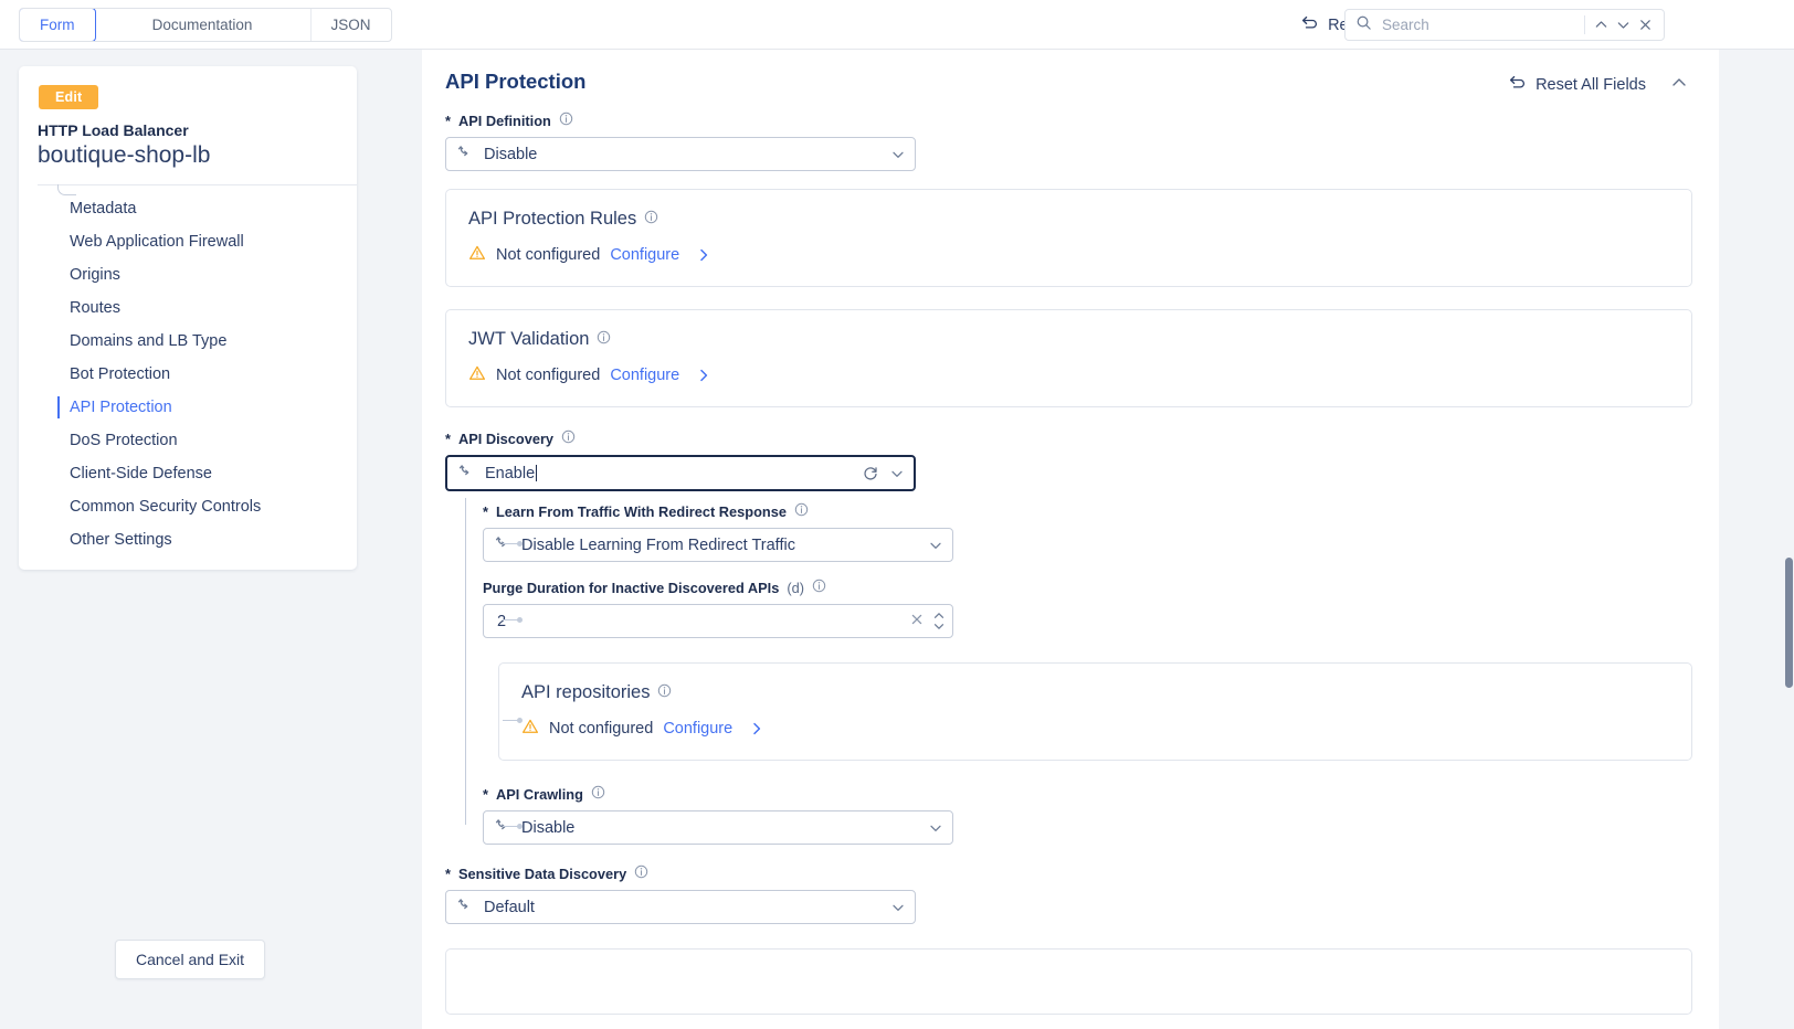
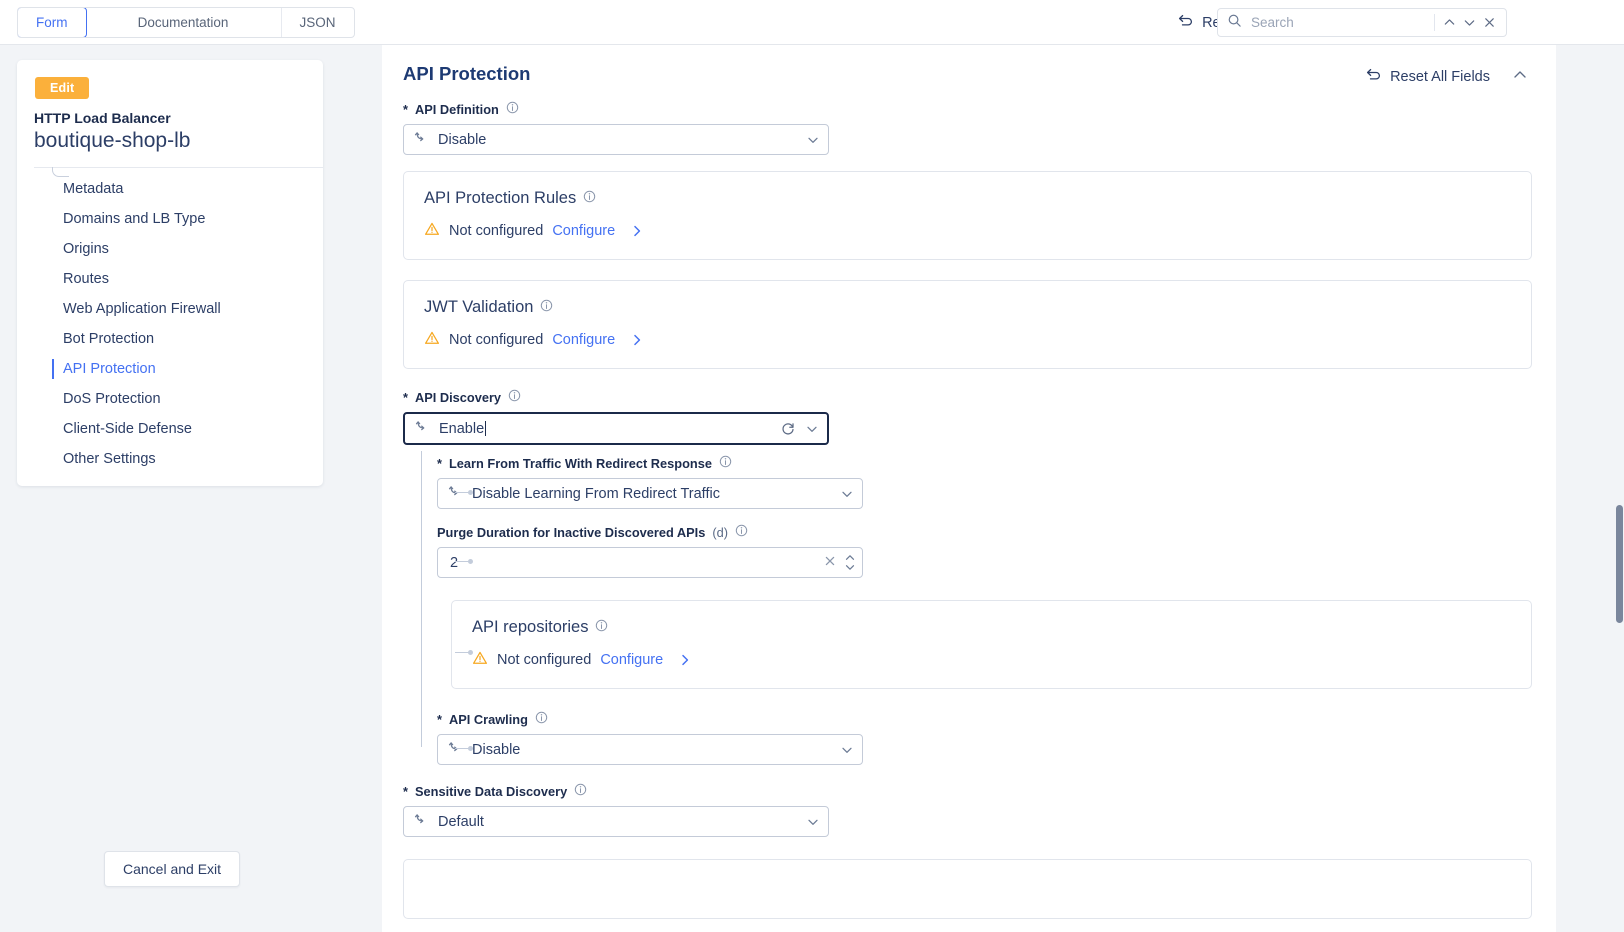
  Form
  Documentation
  JSON
  Search
  Edit
  HTTP Load Balancer
  boutique-shop-lb
  Metadata
- Web Application Firewall
+ Domains and LB Type
  Origins
  Routes
- Domains and LB Type
+ Web Application Firewall
  Bot Protection
  API Protection
  DoS Protection
  Client-Side Defense
- Common Security Controls
  Other Settings
  Cancel and Exit
  API Protection
  Reset All Fields
  *
  API Definition
  Disable
  API Protection Rules
  Not configured
  Configure
  JWT Validation
  Not configured
  Configure
  *
  API Discovery
  Enable
  *
  Learn From Traffic With Redirect Response
  Disable Learning From Redirect Traffic
  Purge Duration for Inactive Discovered APIs
  (d)
  2
  API repositories
  Not configured
  Configure
  *
  API Crawling
  Disable
  *
  Sensitive Data Discovery
  Default
